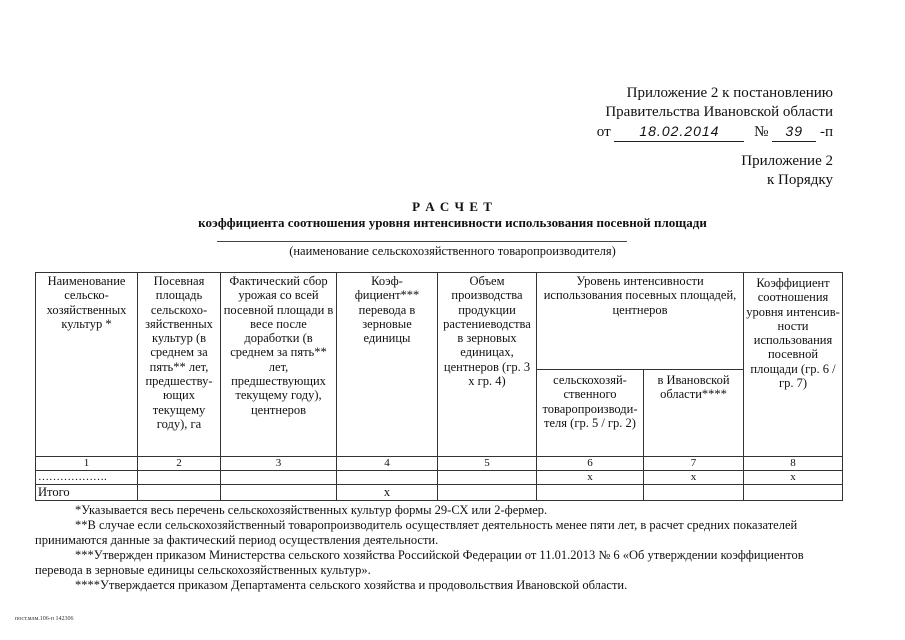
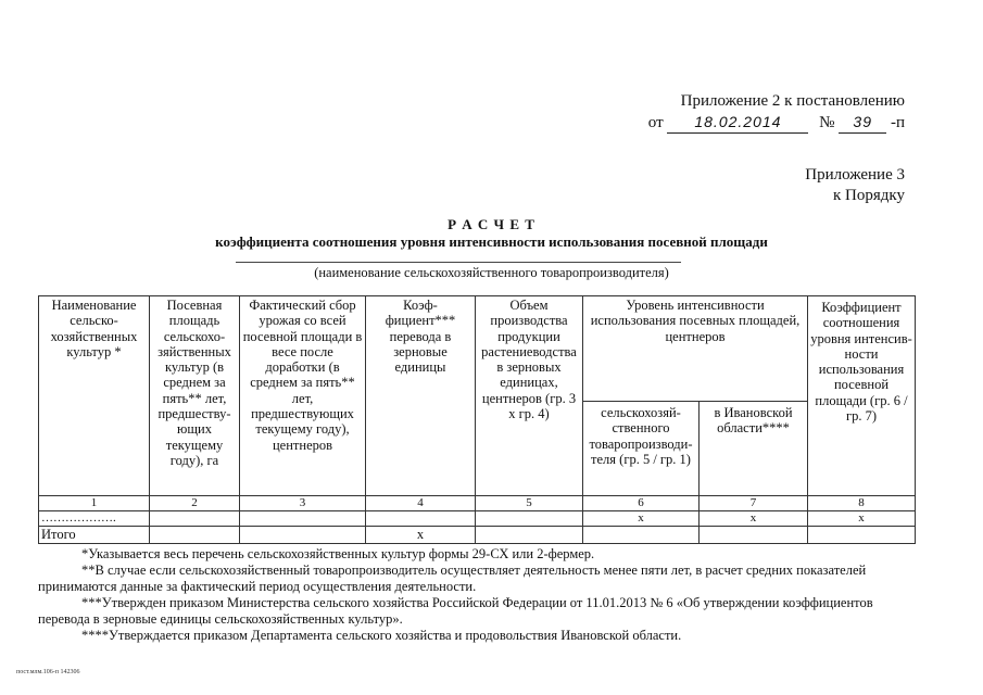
  Приложение 2 к постановлению
- Правительства Ивановской области
  от 18.02.2014 № 39 -п
- Приложение 2
+ Приложение 3
  к Порядку
  Р А С Ч Е Т
  коэффициента соотношения уровня интенсивности использования посевной площади
  (наименование сельскохозяйственного товаропроизводителя)
  Наименование сельско-хозяйственных культур *	Посевная площадь сельскохо-зяйственных культур (в среднем за пять** лет, предшеству-ющих текущему году), га	Фактический сбор урожая со всей посевной площади в весе после доработки (в среднем за пять** лет, предшествующих текущему году), центнеров	Коэф-фициент*** перевода в зерновые единицы	Объем производства продукции растениеводства в зерновых единицах, центнеров (гр. 3 х гр. 4)	Уровень интенсивности использования посевных площадей, центнеров	Коэффициент соотношения уровня интенсив-ности использования посевной площади (гр. 6 / гр. 7)
- сельскохозяй-ственного товаропроизводи-теля (гр. 5 / гр. 2)	в Ивановской области****
+ сельскохозяй-ственного товаропроизводи-теля (гр. 5 / гр. 1)	в Ивановской области****
  1	2	3	4	5	6	7	8
  ……………….					х	х	х
  Итого			х
  *Указывается весь перечень сельскохозяйственных культур формы 29-СХ или 2-фермер.
  **В случае если сельскохозяйственный товаропроизводитель осуществляет деятельность менее пяти лет, в расчет средних показателей принимаются данные за фактический период осуществления деятельности.
  ***Утвержден приказом Министерства сельского хозяйства Российской Федерации от 11.01.2013 № 6 «Об утверждении коэффициентов перевода в зерновые единицы сельскохозяйственных культур».
  ****Утверждается приказом Департамента сельского хозяйства и продовольствия Ивановской области.
